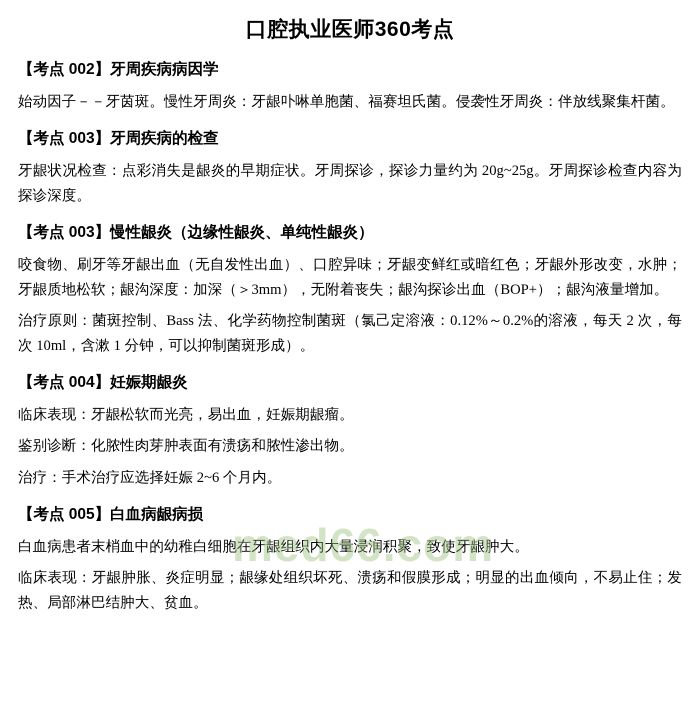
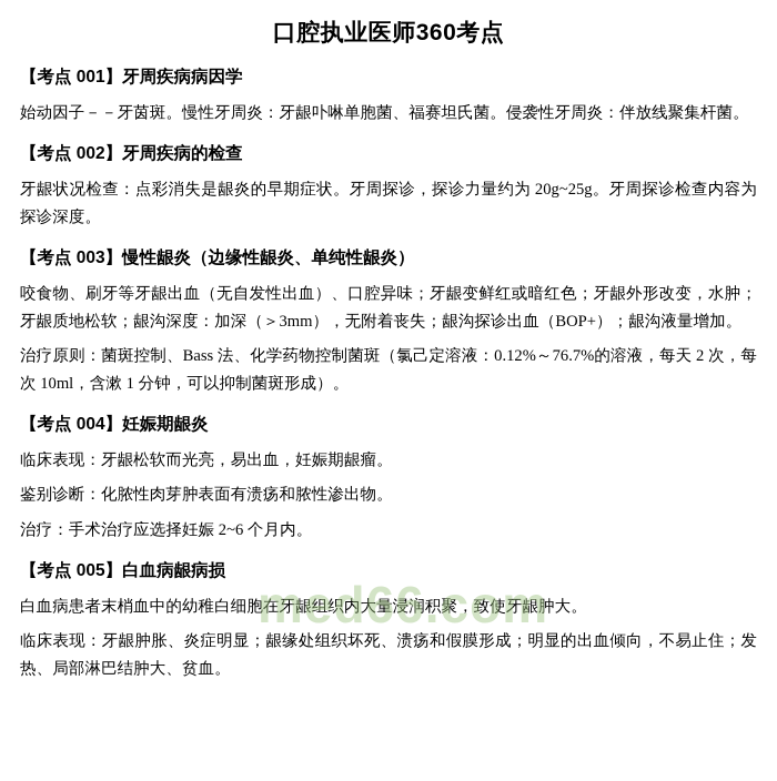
  med66.com
  口腔执业医师360考点
- 【考点 002】牙周疾病病因学
+ 【考点 001】牙周疾病病因学
  始动因子－－牙茵斑。慢性牙周炎：牙龈卟啉单胞菌、福赛坦氏菌。侵袭性牙周炎：伴放线聚集杆菌。
- 【考点 003】牙周疾病的检查
+ 【考点 002】牙周疾病的检查
  牙龈状况检查：点彩消失是龈炎的早期症状。牙周探诊，探诊力量约为 20g~25g。牙周探诊检查内容为探诊深度。
  【考点 003】慢性龈炎（边缘性龈炎、单纯性龈炎）
  咬食物、刷牙等牙龈出血（无自发性出血）、口腔异味；牙龈变鲜红或暗红色；牙龈外形改变，水肿；牙龈质地松软；龈沟深度：加深（＞3mm），无附着丧失；龈沟探诊出血（BOP+）；龈沟液量增加。
- 治疗原则：菌斑控制、Bass 法、化学药物控制菌斑（氯己定溶液：0.12%～0.2%的溶液，每天 2 次，每次 10ml，含漱 1 分钟，可以抑制菌斑形成）。
+ 治疗原则：菌斑控制、Bass 法、化学药物控制菌斑（氯己定溶液：0.12%～76.7%的溶液，每天 2 次，每次 10ml，含漱 1 分钟，可以抑制菌斑形成）。
  【考点 004】妊娠期龈炎
  临床表现：牙龈松软而光亮，易出血，妊娠期龈瘤。
  鉴别诊断：化脓性肉芽肿表面有溃疡和脓性渗出物。
  治疗：手术治疗应选择妊娠 2~6 个月内。
  【考点 005】白血病龈病损
  白血病患者末梢血中的幼稚白细胞在牙龈组织内大量浸润积聚，致使牙龈肿大。
  临床表现：牙龈肿胀、炎症明显；龈缘处组织坏死、溃疡和假膜形成；明显的出血倾向，不易止住；发热、局部淋巴结肿大、贫血。
